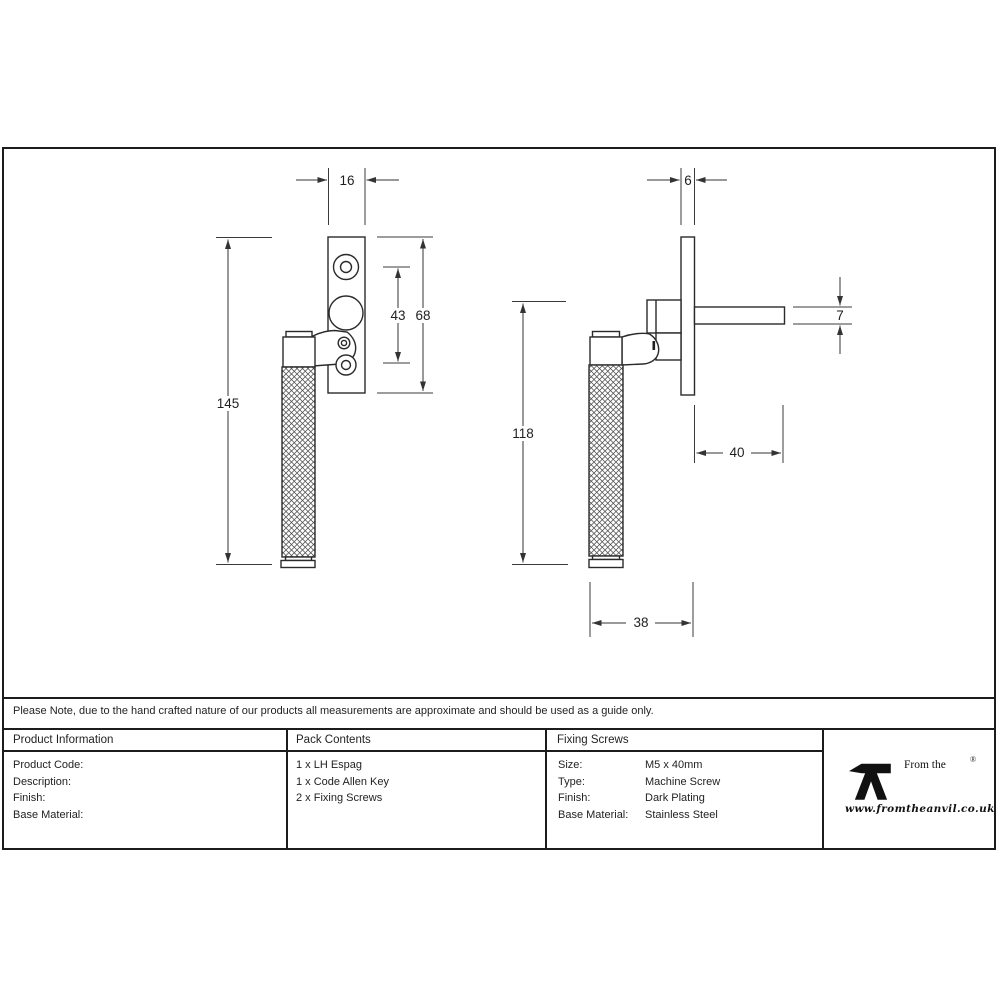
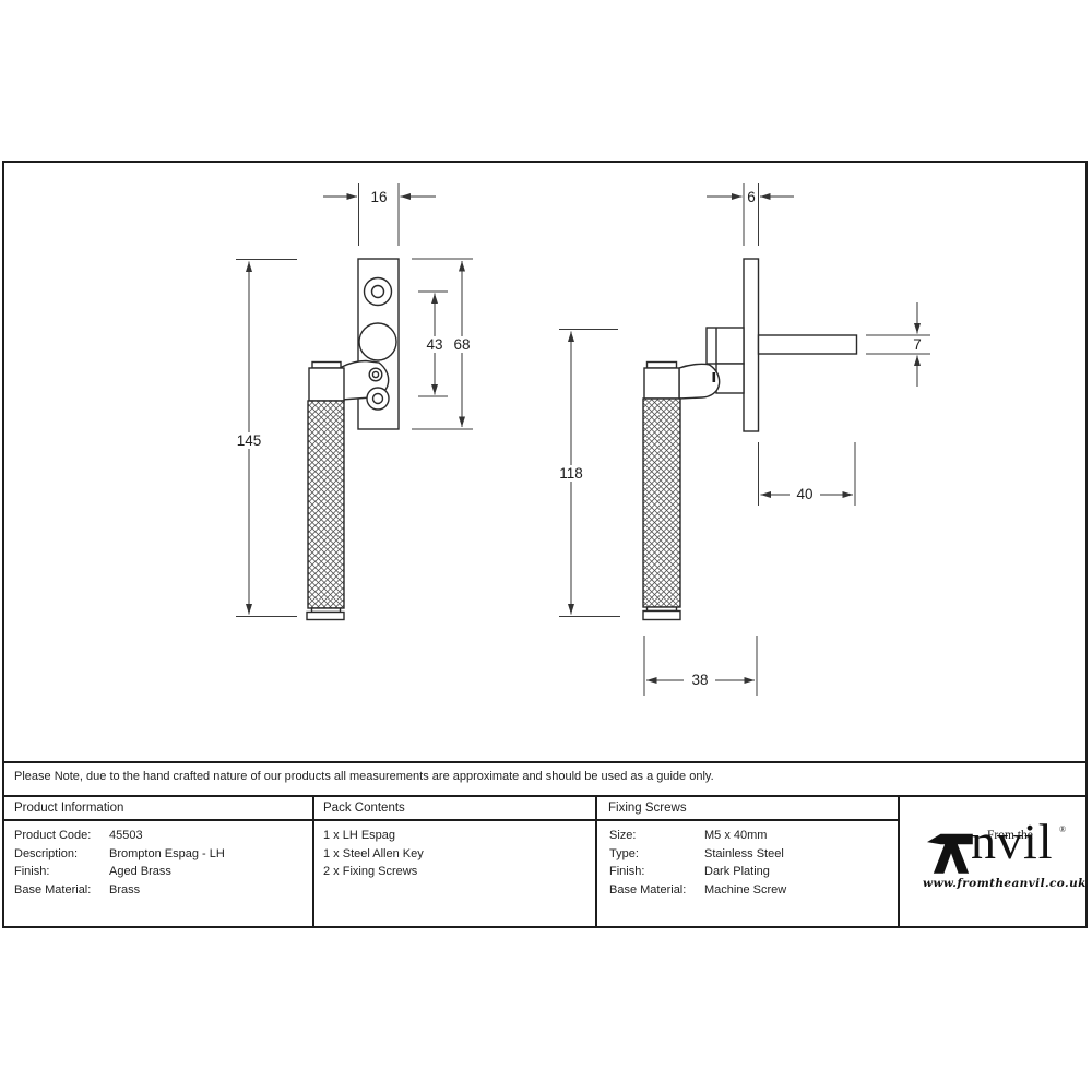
  16
  145
  43
  68
  6
  118
  7
  40
  38
  Please Note, due to the hand crafted nature of our products all measurements are approximate and should be used as a guide only.
  Product Information
  Pack Contents
  Fixing Screws
  Product Code:
  Description:
  Finish:
  Base Material:
+ 45503
+ Brompton Espag - LH
+ Aged Brass
+ Brass
  1 x LH Espag
- 1 x Code Allen Key
+ 1 x Steel Allen Key
  2 x Fixing Screws
  Size:
  Type:
  Finish:
  Base Material:
  M5 x 40mm
- Machine Screw
+ Stainless Steel
  Dark Plating
- Stainless Steel
+ Machine Screw
+ nvil
  From the
  ®
  www.fromtheanvil.co.uk
